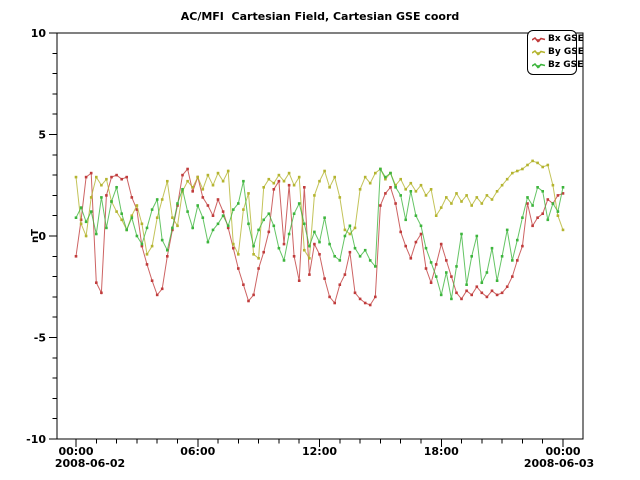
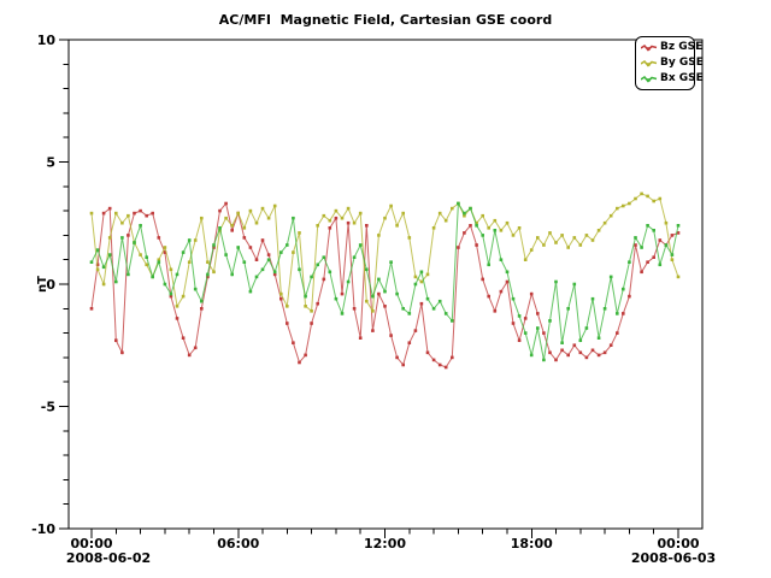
  10
  5
  0
  -5
  -10
  00:00
  2008-06-02
  06:00
  12:00
  18:00
  00:00
  2008-06-03
- AC/MFI Cartesian Field, Cartesian GSE coord
+ AC/MFI Magnetic Field, Cartesian GSE coord
- Bx GSE
+ Bz GSE
  By GSE
- Bz GSE
+ Bx GSE
